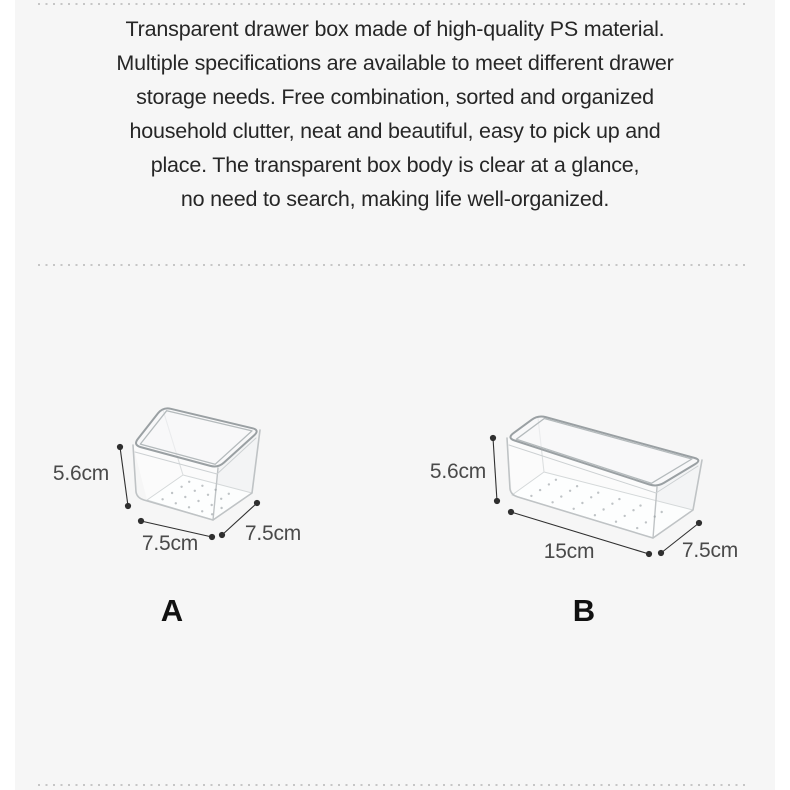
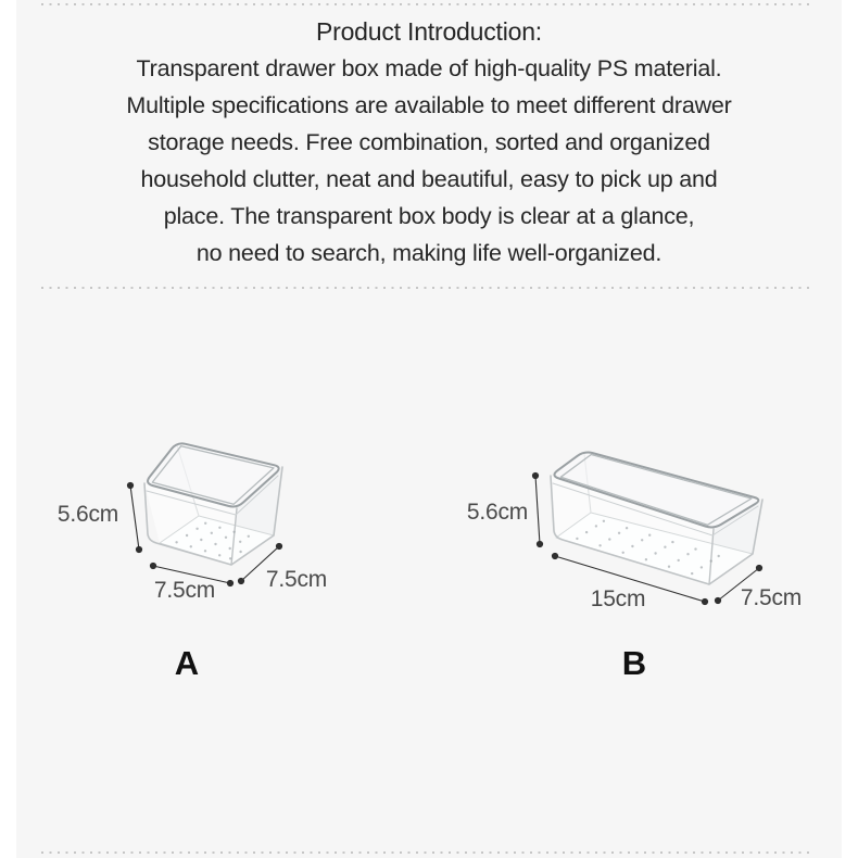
+ Product Introduction:
  Transparent drawer box made of high-quality PS material.
  Multiple specifications are available to meet different drawer
  storage needs. Free combination, sorted and organized
  household clutter, neat and beautiful, easy to pick up and
  place. The transparent box body is clear at a glance,
  no need to search, making life well-organized.
  5.6cm
  7.5cm
  7.5cm
  A
  5.6cm
  15cm
  7.5cm
  B
